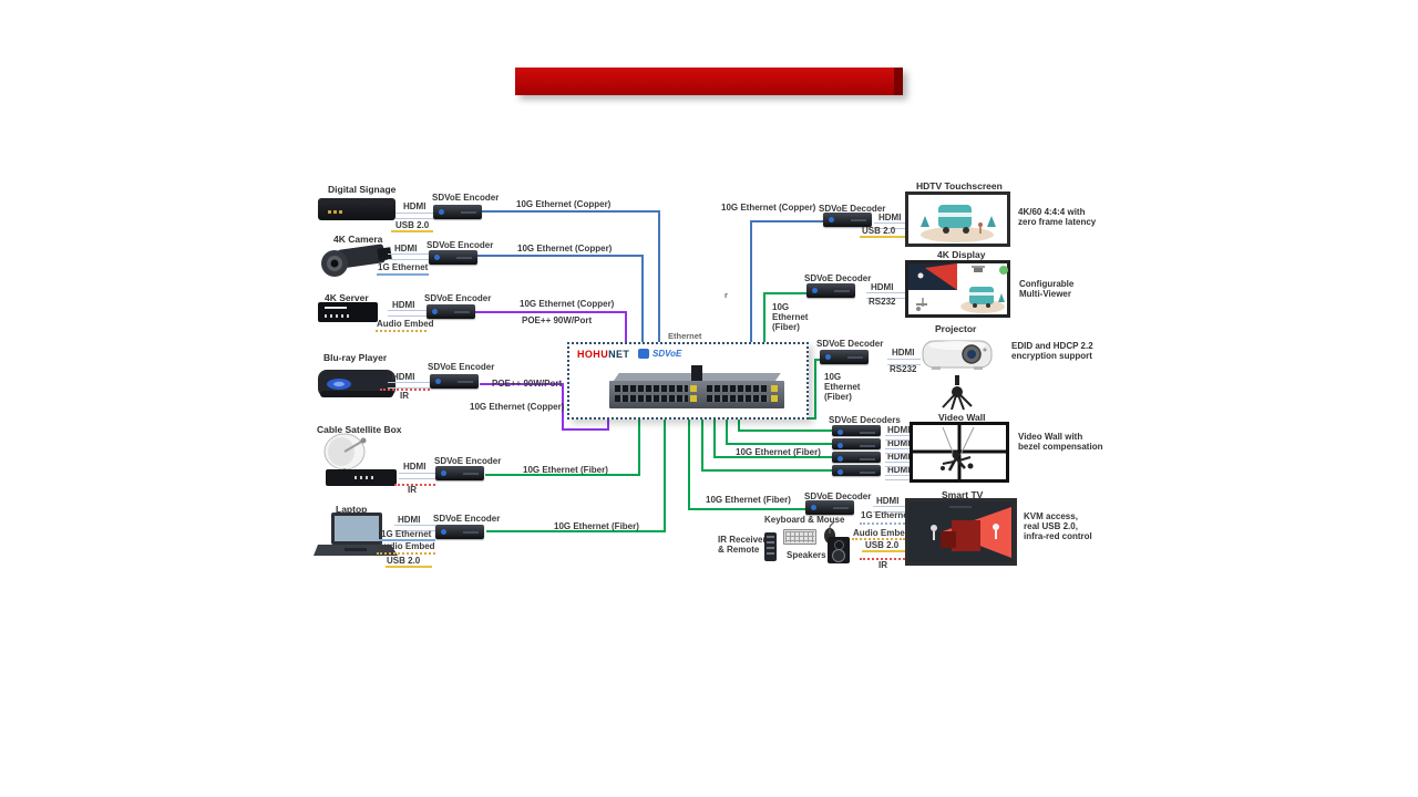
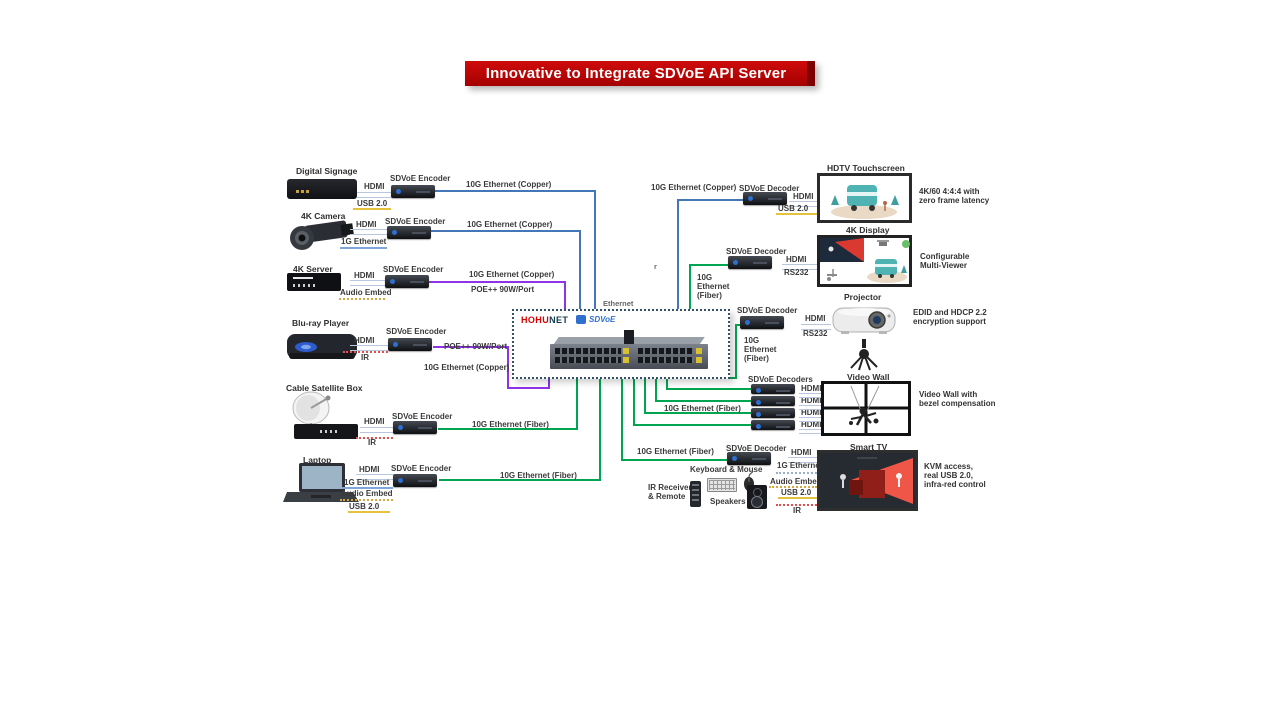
+ Innovative to Integrate SDVoE API Server
  HOHUNET
  SDVoE
  Ethernet
  r
  Digital Signage
  HDMI
  USB 2.0
  SDVoE Encoder
  10G Ethernet (Copper)
  4K Camera
  HDMI
  1G Ethernet
  SDVoE Encoder
  10G Ethernet (Copper)
  4K Server
  HDMI
  Audio Embed
  SDVoE Encoder
  10G Ethernet (Copper)
  POE++ 90W/Port
  Blu-ray Player
  HDMI
  IR
  SDVoE Encoder
  POE++ 90W/Port
  10G Ethernet (Copper)
  Cable Satellite Box
  HDMI
  IR
  SDVoE Encoder
  10G Ethernet (Fiber)
  Laptop
  HDMI
  1G Ethernet
  Audio Embed
  USB 2.0
  SDVoE Encoder
  10G Ethernet (Fiber)
  10G Ethernet (Copper)
  SDVoE Decoder
  HDMI
  USB 2.0
  HDTV Touchscreen
  4K/60 4:4:4 with
  zero frame latency
  4K Display
  SDVoE Decoder
  HDMI
  RS232
  10G
  Ethernet
  (Fiber)
  Configurable
  Multi-Viewer
  Projector
  SDVoE Decoder
  HDMI
  RS232
  10G
  Ethernet
  (Fiber)
  EDID and HDCP 2.2
  encryption support
  Video Wall
  SDVoE Decoders
  10G Ethernet (Fiber)
  HDMI
  HDMI
  HDMI
  HDMI
  Video Wall with
  bezel compensation
  10G Ethernet (Fiber)
  SDVoE Decoder
  Smart TV
  HDMI
  1G Ethern
  Audio Embe
  USB 2.0
  IR
  KVM access,
  real USB 2.0,
  infra-red control
  Keyboard & Mouse
  IR Receive
  & Remote
  Speakers
